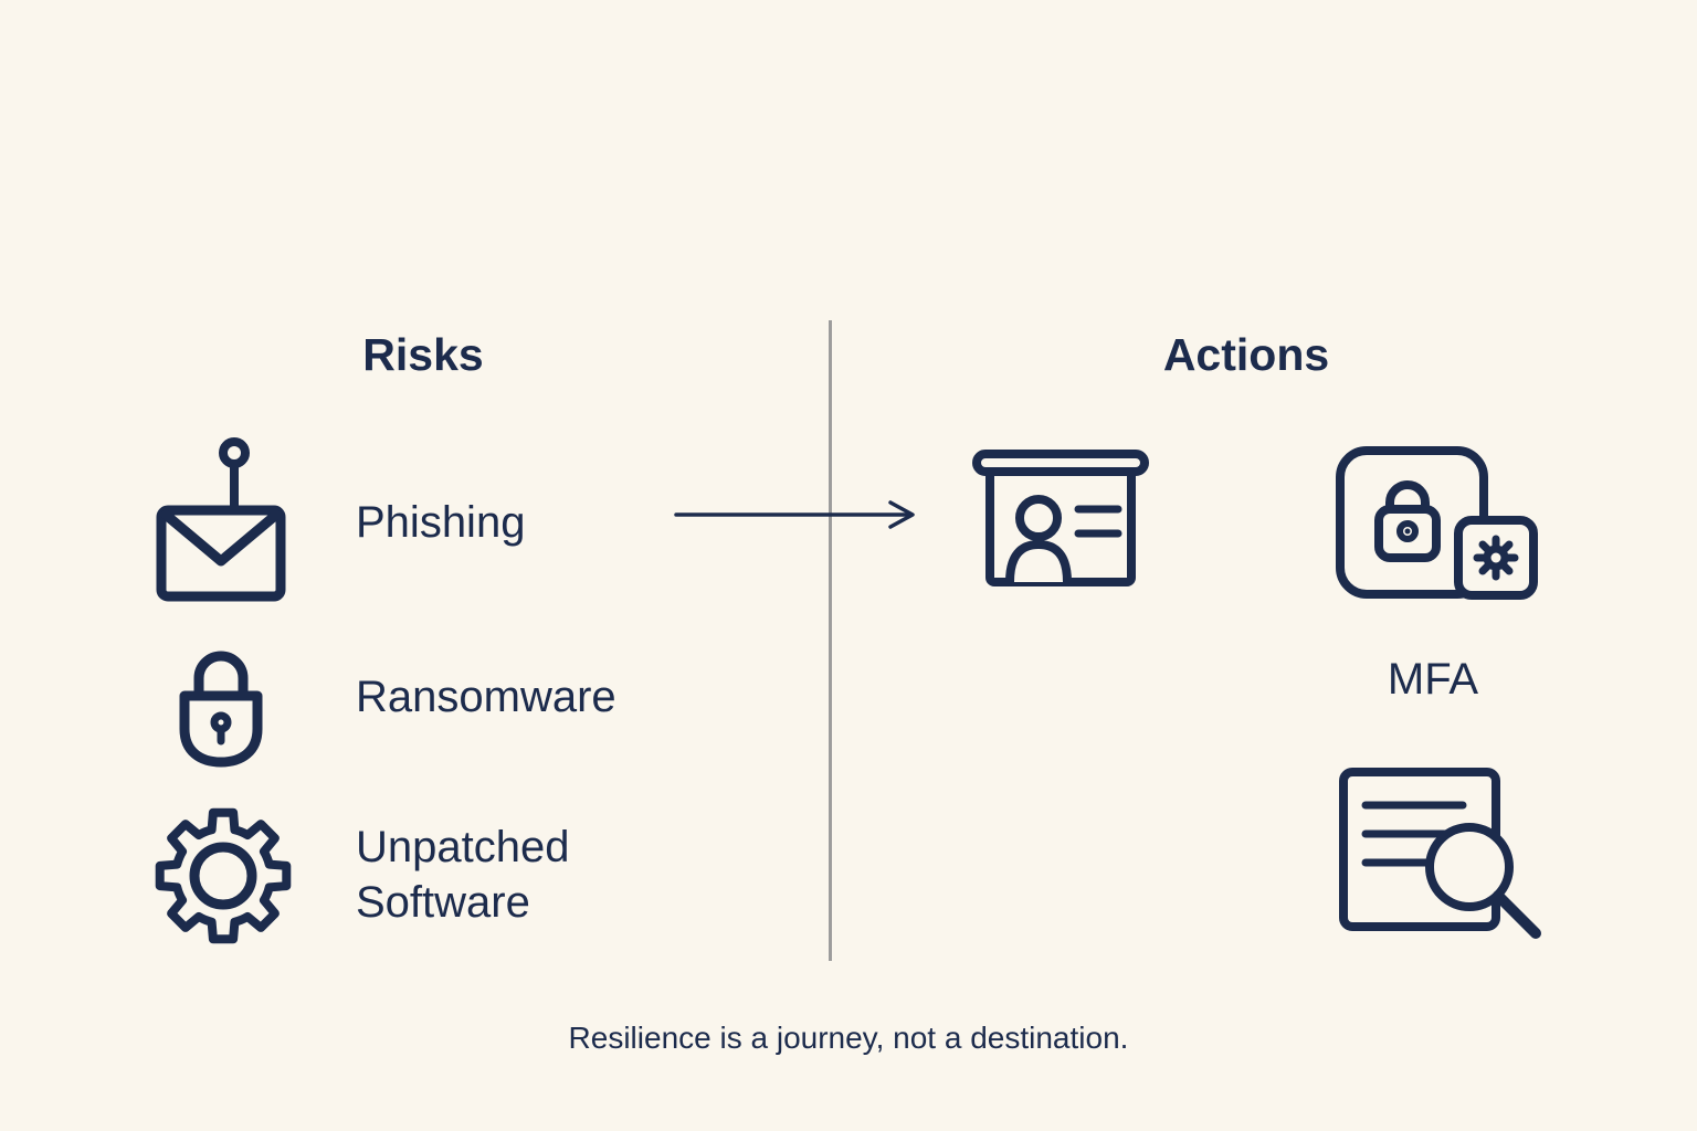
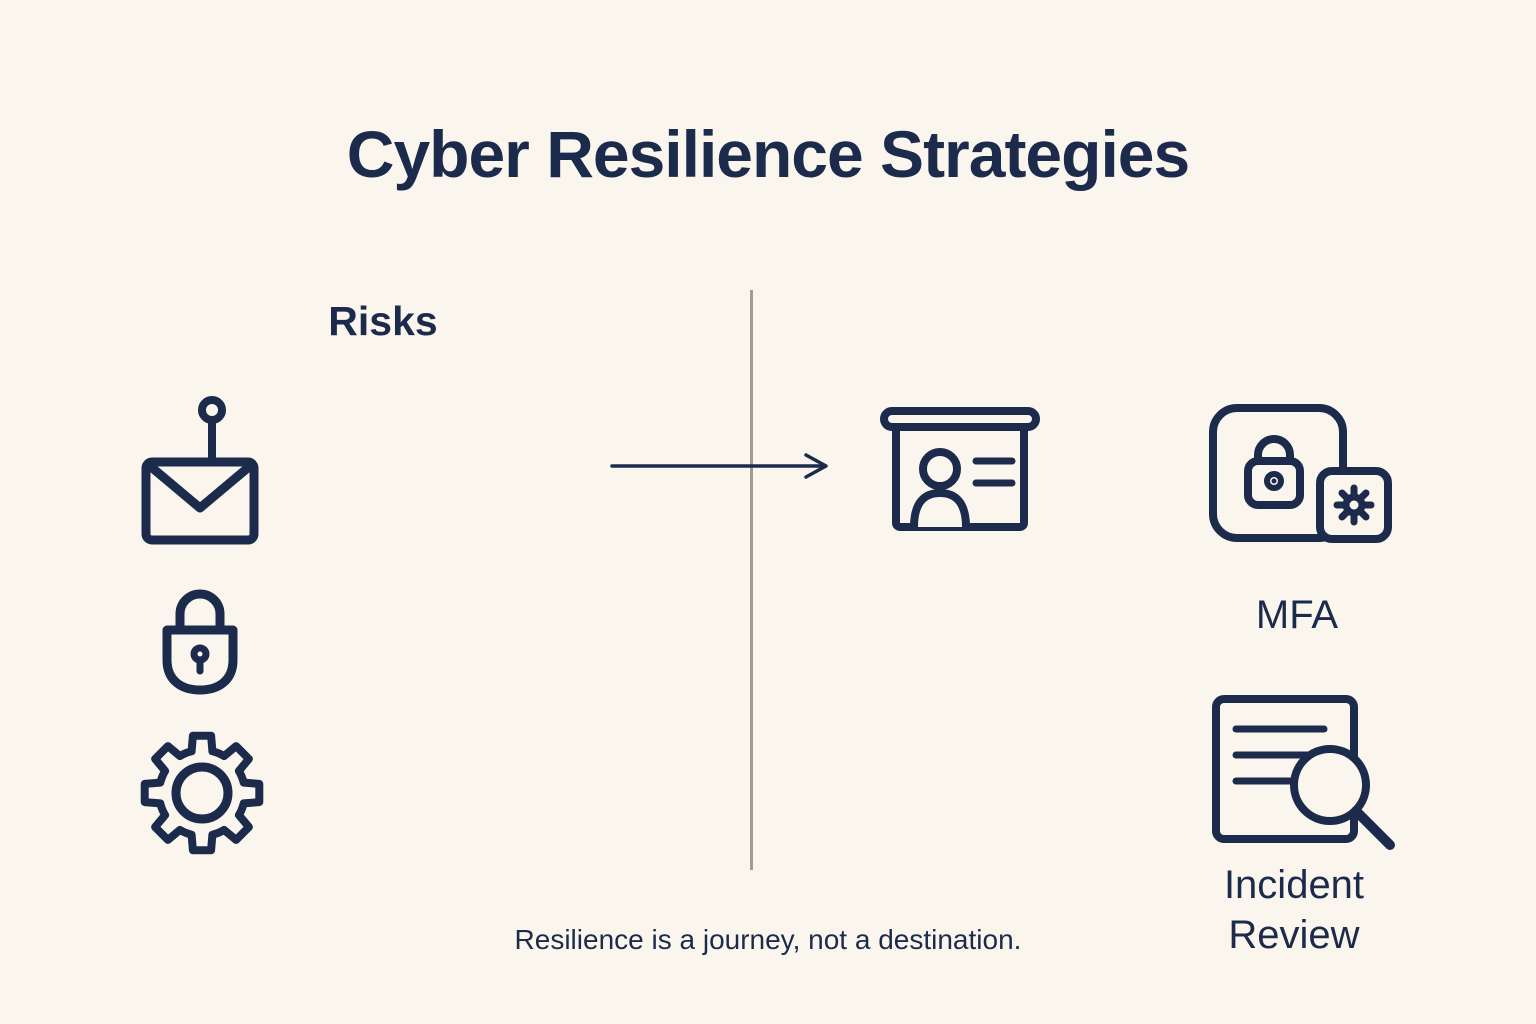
+ Cyber Resilience Strategies
  Risks
- Actions
- Phishing
- Ransomware
- Unpatched
- Software
  MFA
+ Incident
+ Review
  Resilience is a journey, not a destination.
